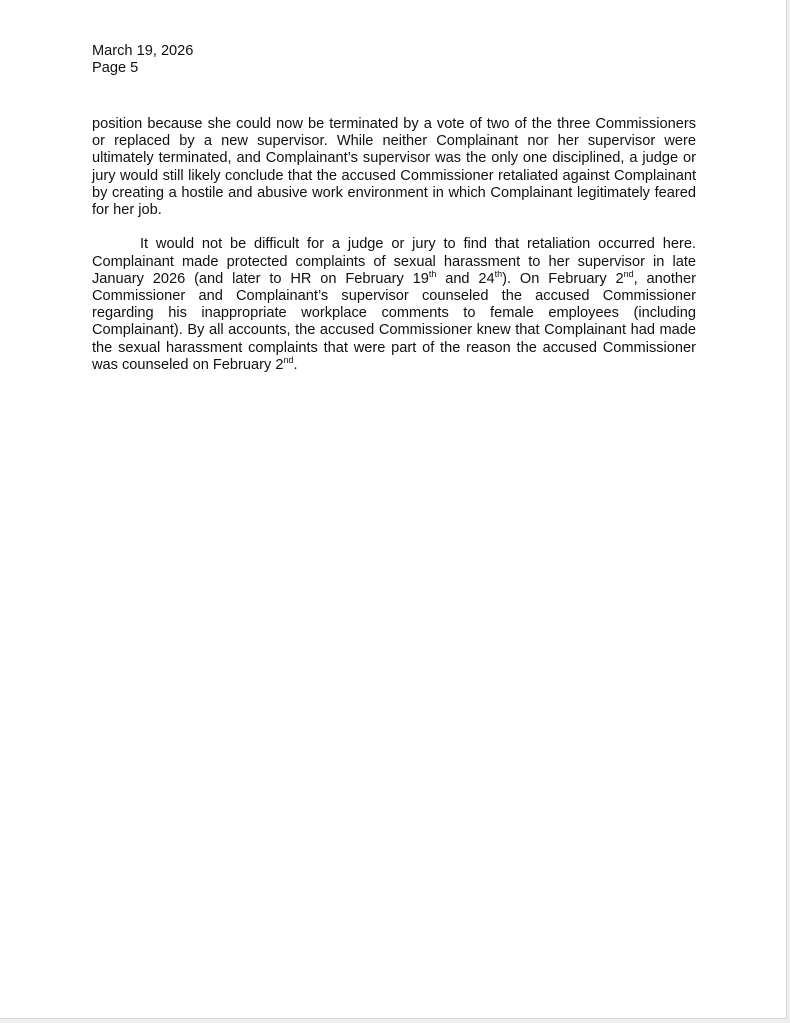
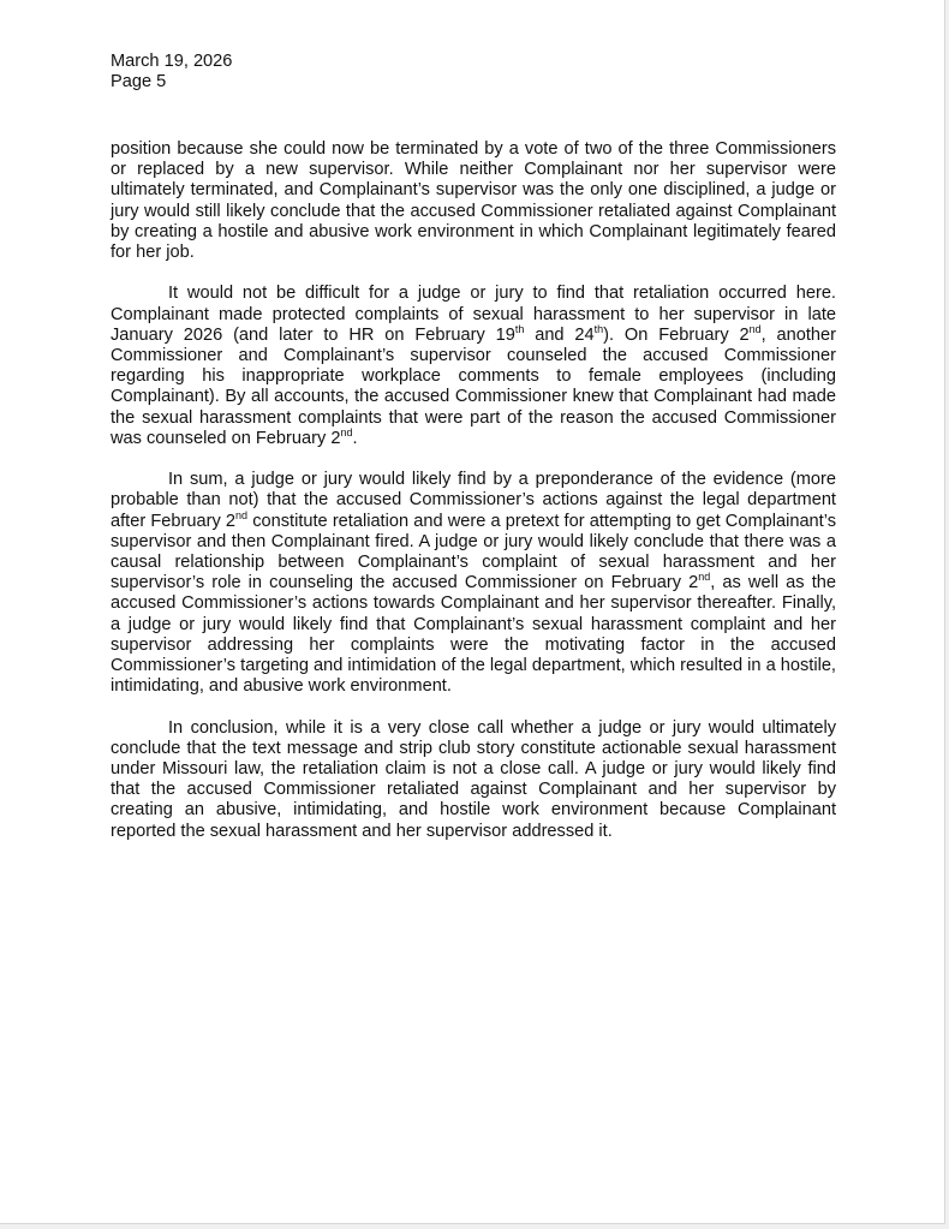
  March 19, 2026
  Page 5
  position because she could now be terminated by a vote of two of the three Commissioners or replaced by a new supervisor. While neither Complainant nor her supervisor were ultimately terminated, and Complainant’s supervisor was the only one disciplined, a judge or jury would still likely conclude that the accused Commissioner retaliated against Complainant by creating a hostile and abusive work environment in which Complainant legitimately feared for her job.
  It would not be difficult for a judge or jury to find that retaliation occurred here. Complainant made protected complaints of sexual harassment to her supervisor in late January 2026 (and later to HR on February 19th and 24th). On February 2nd, another Commissioner and Complainant’s supervisor counseled the accused Commissioner regarding his inappropriate workplace comments to female employees (including Complainant). By all accounts, the accused Commissioner knew that Complainant had made the sexual harassment complaints that were part of the reason the accused Commissioner was counseled on February 2nd.
+ In sum, a judge or jury would likely find by a preponderance of the evidence (more probable than not) that the accused Commissioner’s actions against the legal department after February 2nd constitute retaliation and were a pretext for attempting to get Complainant’s supervisor and then Complainant fired. A judge or jury would likely conclude that there was a causal relationship between Complainant’s complaint of sexual harassment and her supervisor’s role in counseling the accused Commissioner on February 2nd, as well as the accused Commissioner’s actions towards Complainant and her supervisor thereafter. Finally, a judge or jury would likely find that Complainant’s sexual harassment complaint and her supervisor addressing her complaints were the motivating factor in the accused Commissioner’s targeting and intimidation of the legal department, which resulted in a hostile, intimidating, and abusive work environment.
+ In conclusion, while it is a very close call whether a judge or jury would ultimately conclude that the text message and strip club story constitute actionable sexual harassment under Missouri law, the retaliation claim is not a close call. A judge or jury would likely find that the accused Commissioner retaliated against Complainant and her supervisor by creating an abusive, intimidating, and hostile work environment because Complainant reported the sexual harassment and her supervisor addressed it.
